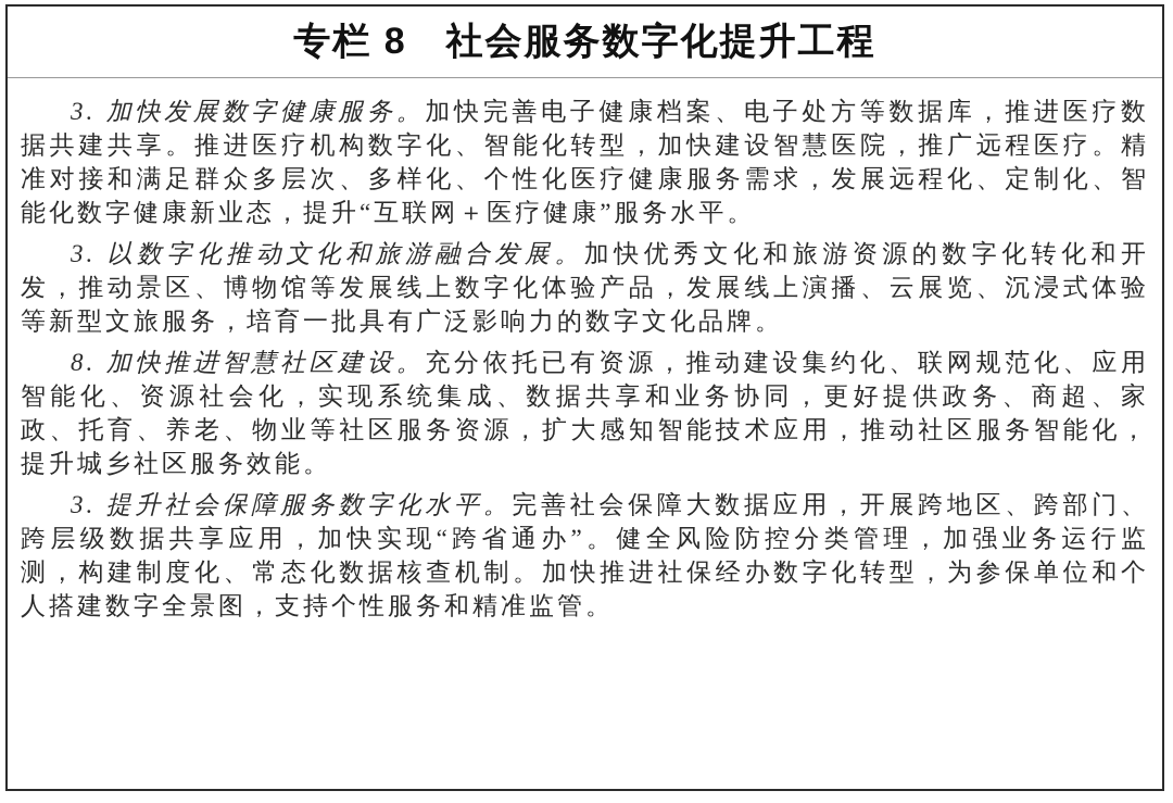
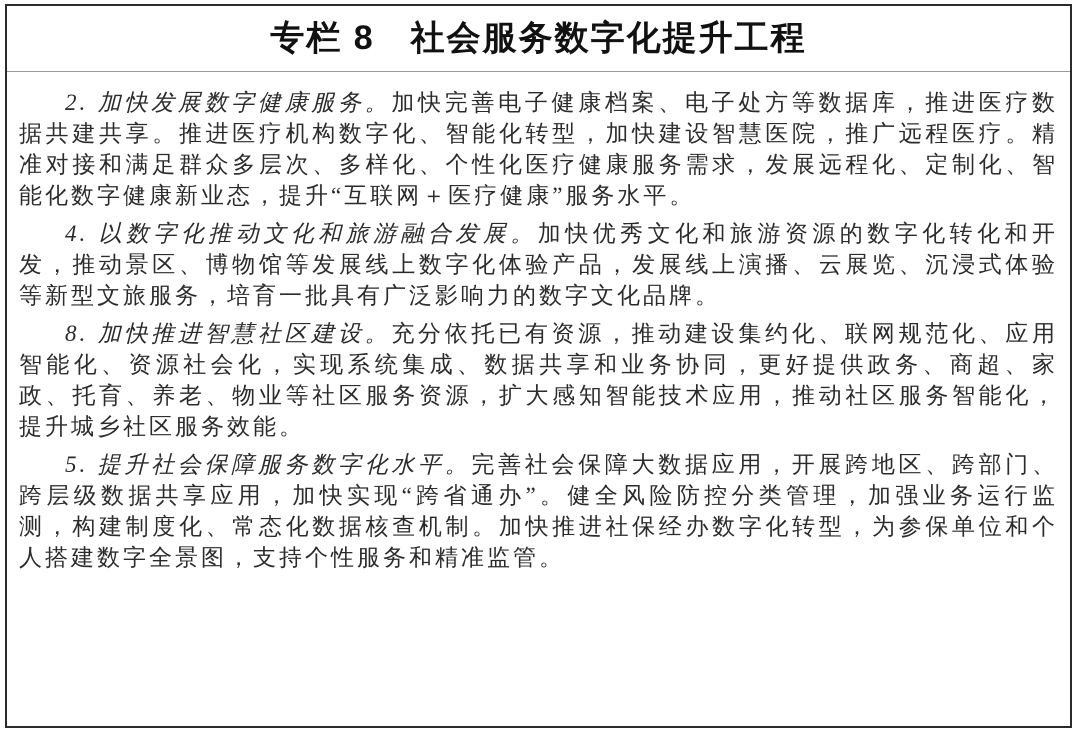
  专栏 8 社会服务数字化提升工程
- 3. 加快发展数字健康服务。加快完善电子健康档案、电子处方等数据库，推进医疗数据共建共享。推进医疗机构数字化、智能化转型，加快建设智慧医院，推广远程医疗。精准对接和满足群众多层次、多样化、个性化医疗健康服务需求，发展远程化、定制化、智能化数字健康新业态，提升“互联网＋医疗健康”服务水平。
+ 2. 加快发展数字健康服务。加快完善电子健康档案、电子处方等数据库，推进医疗数据共建共享。推进医疗机构数字化、智能化转型，加快建设智慧医院，推广远程医疗。精准对接和满足群众多层次、多样化、个性化医疗健康服务需求，发展远程化、定制化、智能化数字健康新业态，提升“互联网＋医疗健康”服务水平。
- 3. 以数字化推动文化和旅游融合发展。加快优秀文化和旅游资源的数字化转化和开发，推动景区、博物馆等发展线上数字化体验产品，发展线上演播、云展览、沉浸式体验等新型文旅服务，培育一批具有广泛影响力的数字文化品牌。
+ 4. 以数字化推动文化和旅游融合发展。加快优秀文化和旅游资源的数字化转化和开发，推动景区、博物馆等发展线上数字化体验产品，发展线上演播、云展览、沉浸式体验等新型文旅服务，培育一批具有广泛影响力的数字文化品牌。
  8. 加快推进智慧社区建设。充分依托已有资源，推动建设集约化、联网规范化、应用智能化、资源社会化，实现系统集成、数据共享和业务协同，更好提供政务、商超、家政、托育、养老、物业等社区服务资源，扩大感知智能技术应用，推动社区服务智能化，提升城乡社区服务效能。
- 3. 提升社会保障服务数字化水平。完善社会保障大数据应用，开展跨地区、跨部门、跨层级数据共享应用，加快实现“跨省通办”。健全风险防控分类管理，加强业务运行监测，构建制度化、常态化数据核查机制。加快推进社保经办数字化转型，为参保单位和个人搭建数字全景图，支持个性服务和精准监管。
+ 5. 提升社会保障服务数字化水平。完善社会保障大数据应用，开展跨地区、跨部门、跨层级数据共享应用，加快实现“跨省通办”。健全风险防控分类管理，加强业务运行监测，构建制度化、常态化数据核查机制。加快推进社保经办数字化转型，为参保单位和个人搭建数字全景图，支持个性服务和精准监管。
